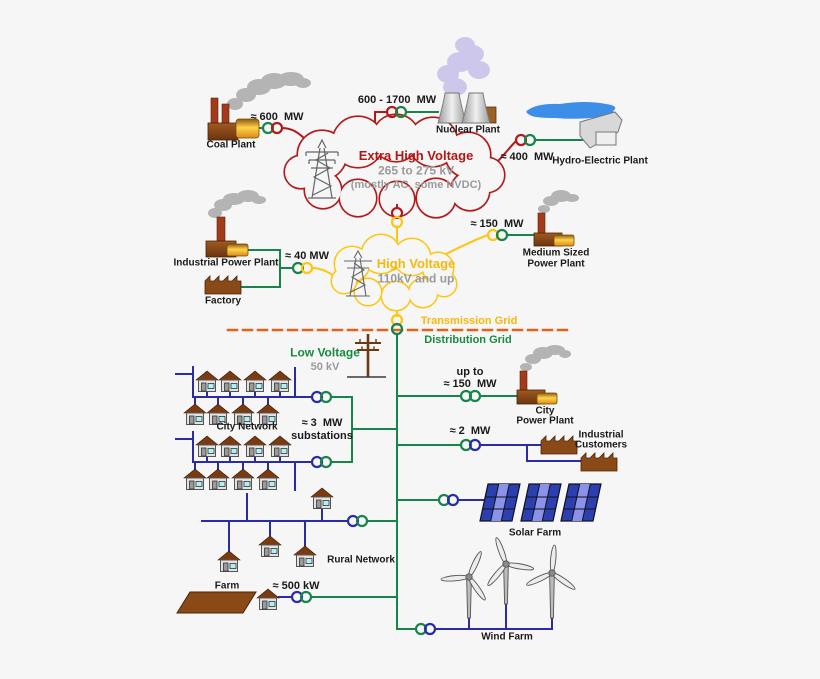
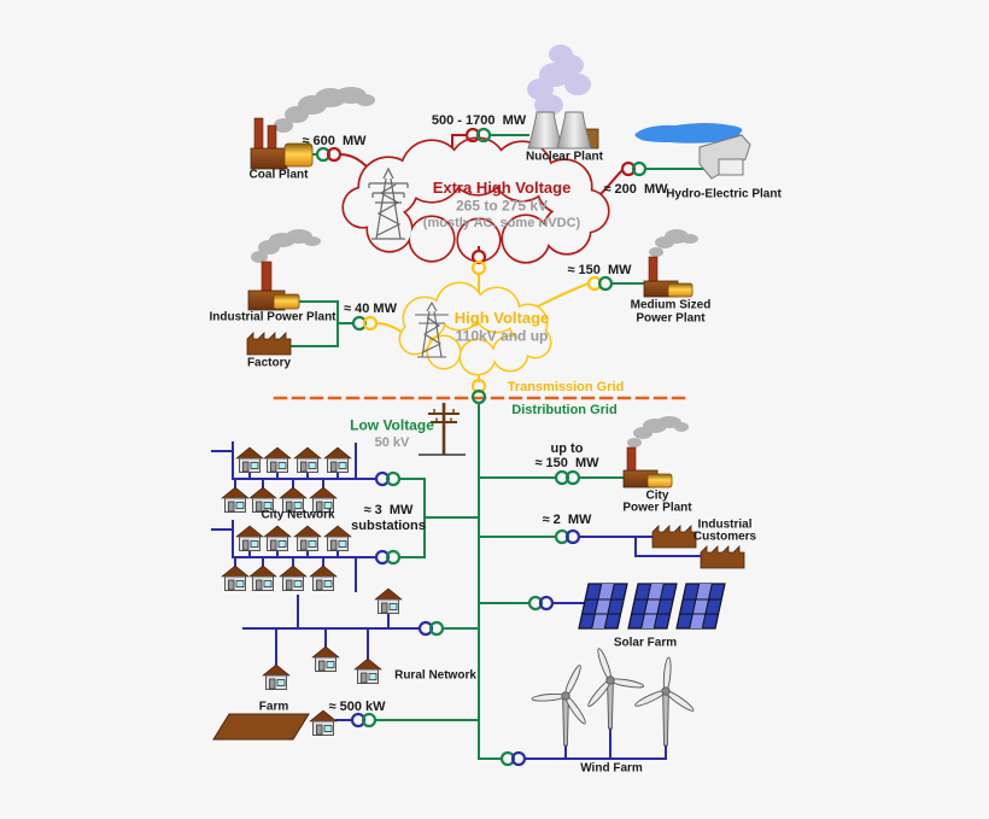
  ≈ 600 MW
  Coal Plant
- 600 - 1700 MW
+ 500 - 1700 MW
  Nuclear Plant
- ≈ 400 MW
+ ≈ 200 MW
  Hydro-Electric Plant
  Extra High Voltage
  265 to 275 kV
  (mostly AC, some HVDC)
  Industrial Power Plant
  Factory
  ≈ 40 MW
  High Voltage
  110kV and up
  ≈ 150 MW
  Medium Sized
  Power Plant
  Transmission Grid
  Distribution Grid
  Low Voltage
  50 kV
  City Network
  ≈ 3 MW
  substations
  up to
  ≈ 150 MW
  City
  Power Plant
  ≈ 2 MW
  Industrial
  Customers
  Solar Farm
  Rural Network
  Farm
  ≈ 500 kW
  Wind Farm
